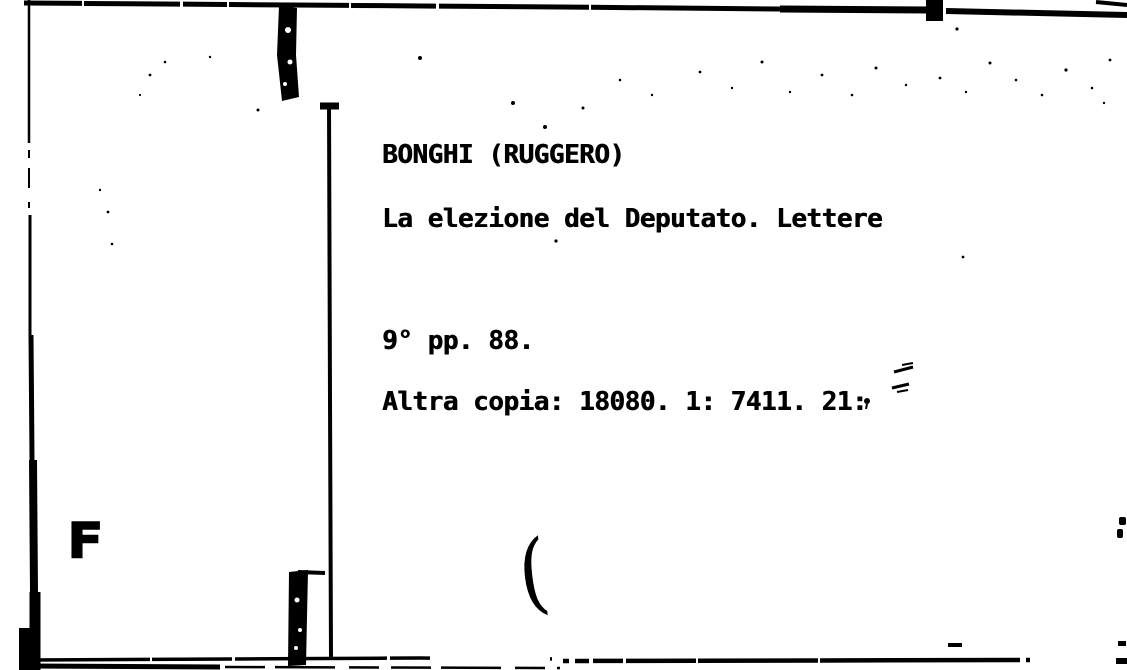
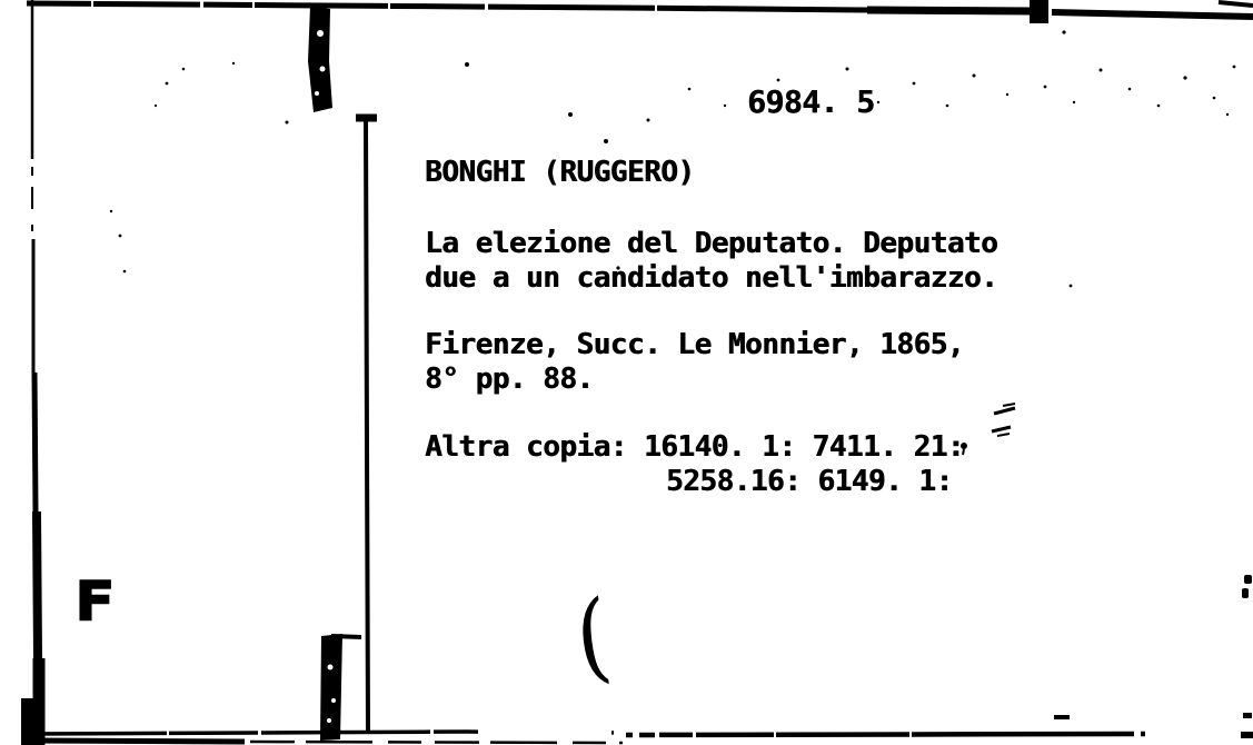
+ 6984. 5
  BONGHI (RUGGERO)
- La elezione del Deputato. Lettere
+ La elezione del Deputato. Deputato
+ due a un candidato nell'imbarazzo.
+ Firenze, Succ. Le Monnier, 1865,
- 9° pp. 88.
+ 8° pp. 88.
- Altra copia: 18080. 1: 7411. 21:
+ Altra copia: 16140. 1: 7411. 21:
+ 5258.16: 6149. 1:
  F
